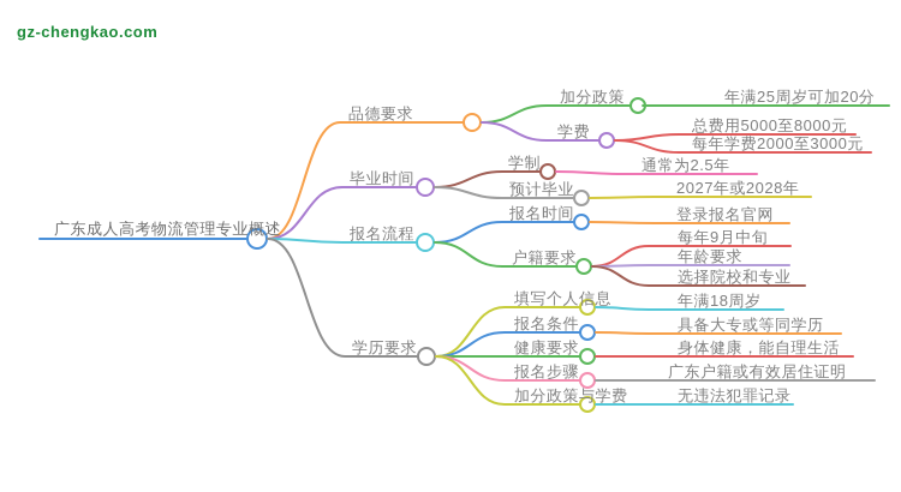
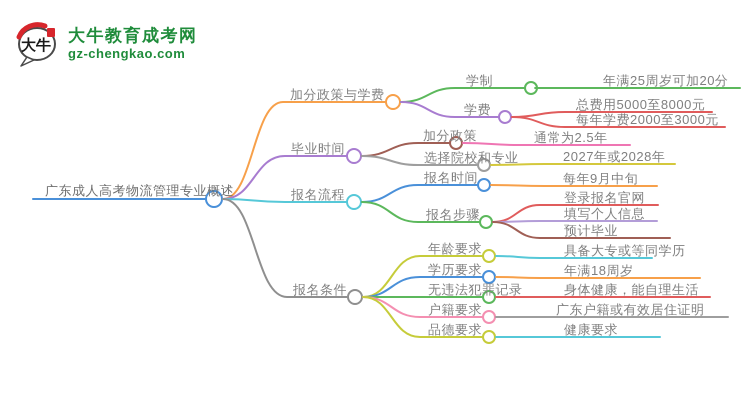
+ 大牛
+ 大牛教育成考网
  gz-chengkao.com
  广东成人高考物流管理专业概述
- 品德要求
+ 加分政策与学费
- 加分政策
+ 学制
  年满25周岁可加20分
  学费
  总费用5000至8000元
  每年学费2000至3000元
  毕业时间
- 学制
+ 加分政策
  通常为2.5年
- 预计毕业
+ 选择院校和专业
  2027年或2028年
  报名流程
  报名时间
- 登录报名官网
+ 每年9月中旬
- 户籍要求
+ 报名步骤
- 每年9月中旬
+ 登录报名官网
- 年龄要求
+ 填写个人信息
- 选择院校和专业
+ 预计毕业
- 学历要求
+ 报名条件
- 填写个人信息
+ 年龄要求
- 年满18周岁
+ 具备大专或等同学历
- 报名条件
+ 学历要求
- 具备大专或等同学历
+ 年满18周岁
- 健康要求
+ 无违法犯罪记录
  身体健康，能自理生活
- 报名步骤
+ 户籍要求
  广东户籍或有效居住证明
- 加分政策与学费
+ 品德要求
- 无违法犯罪记录
+ 健康要求
